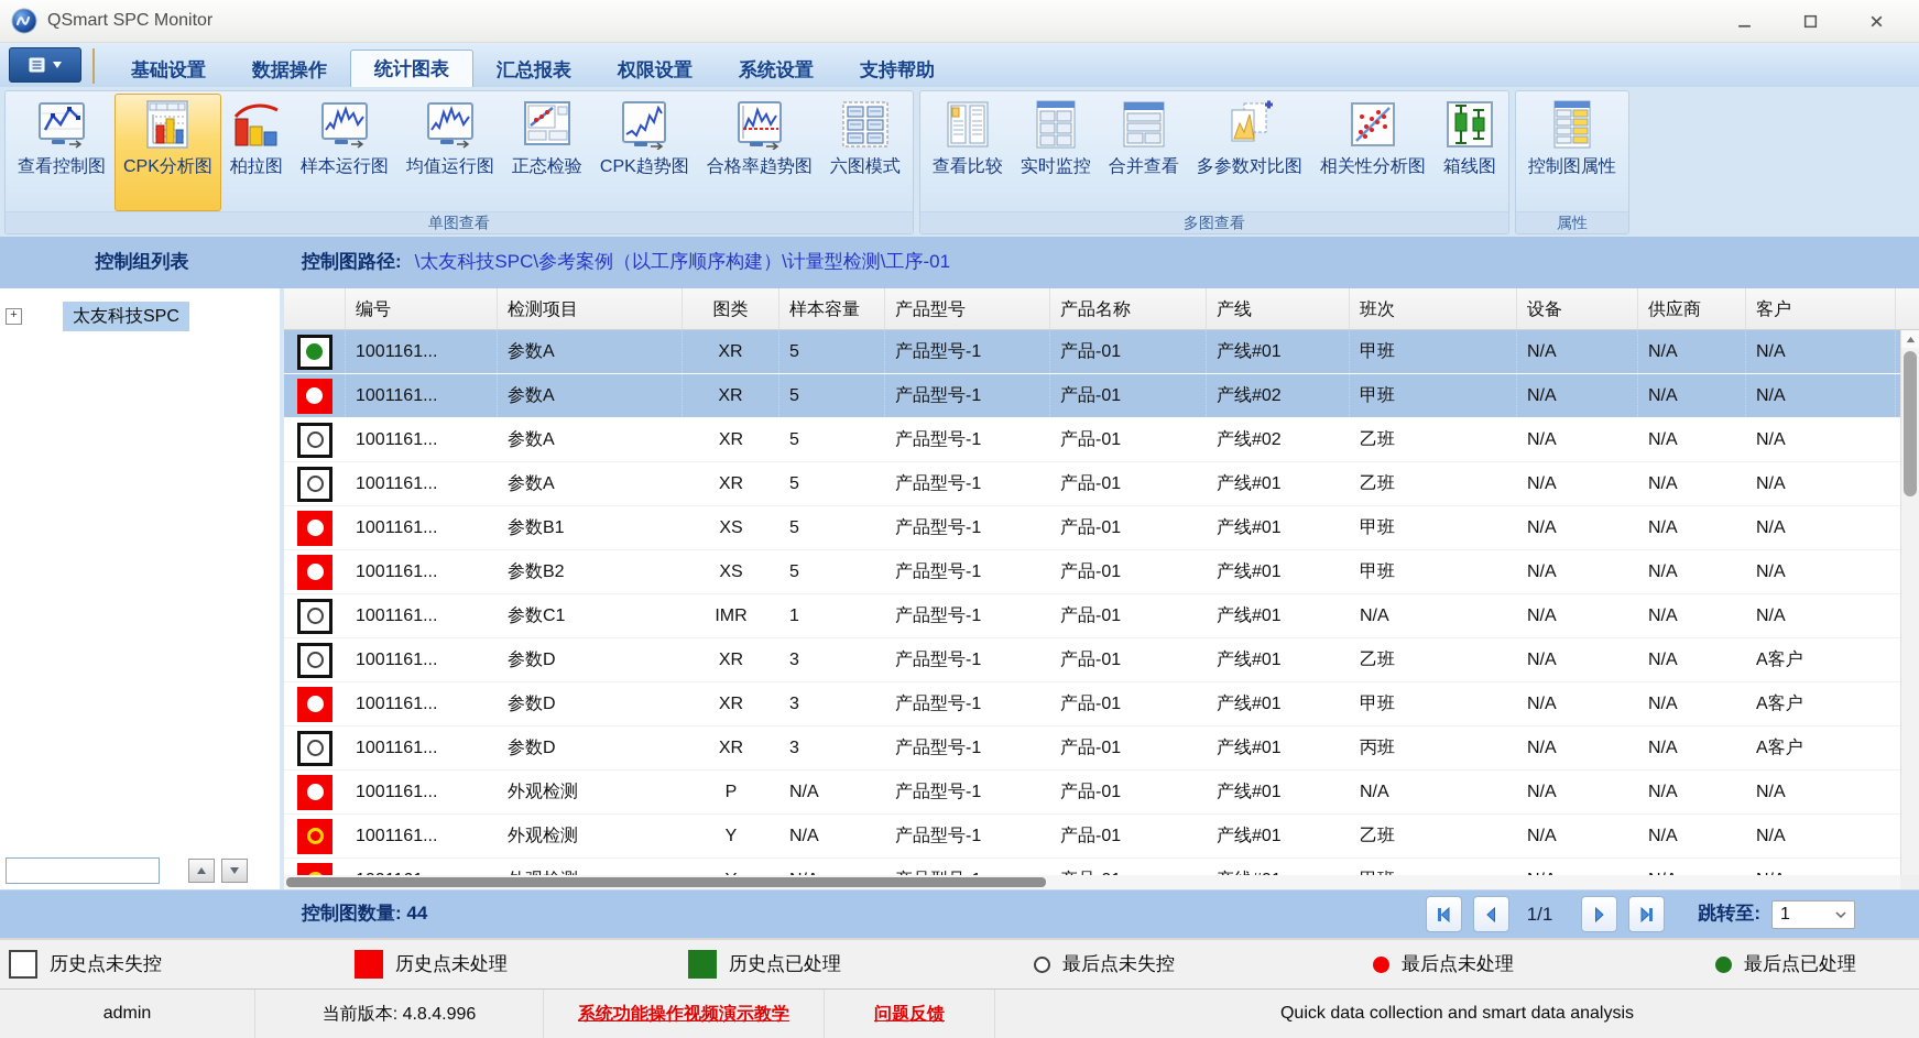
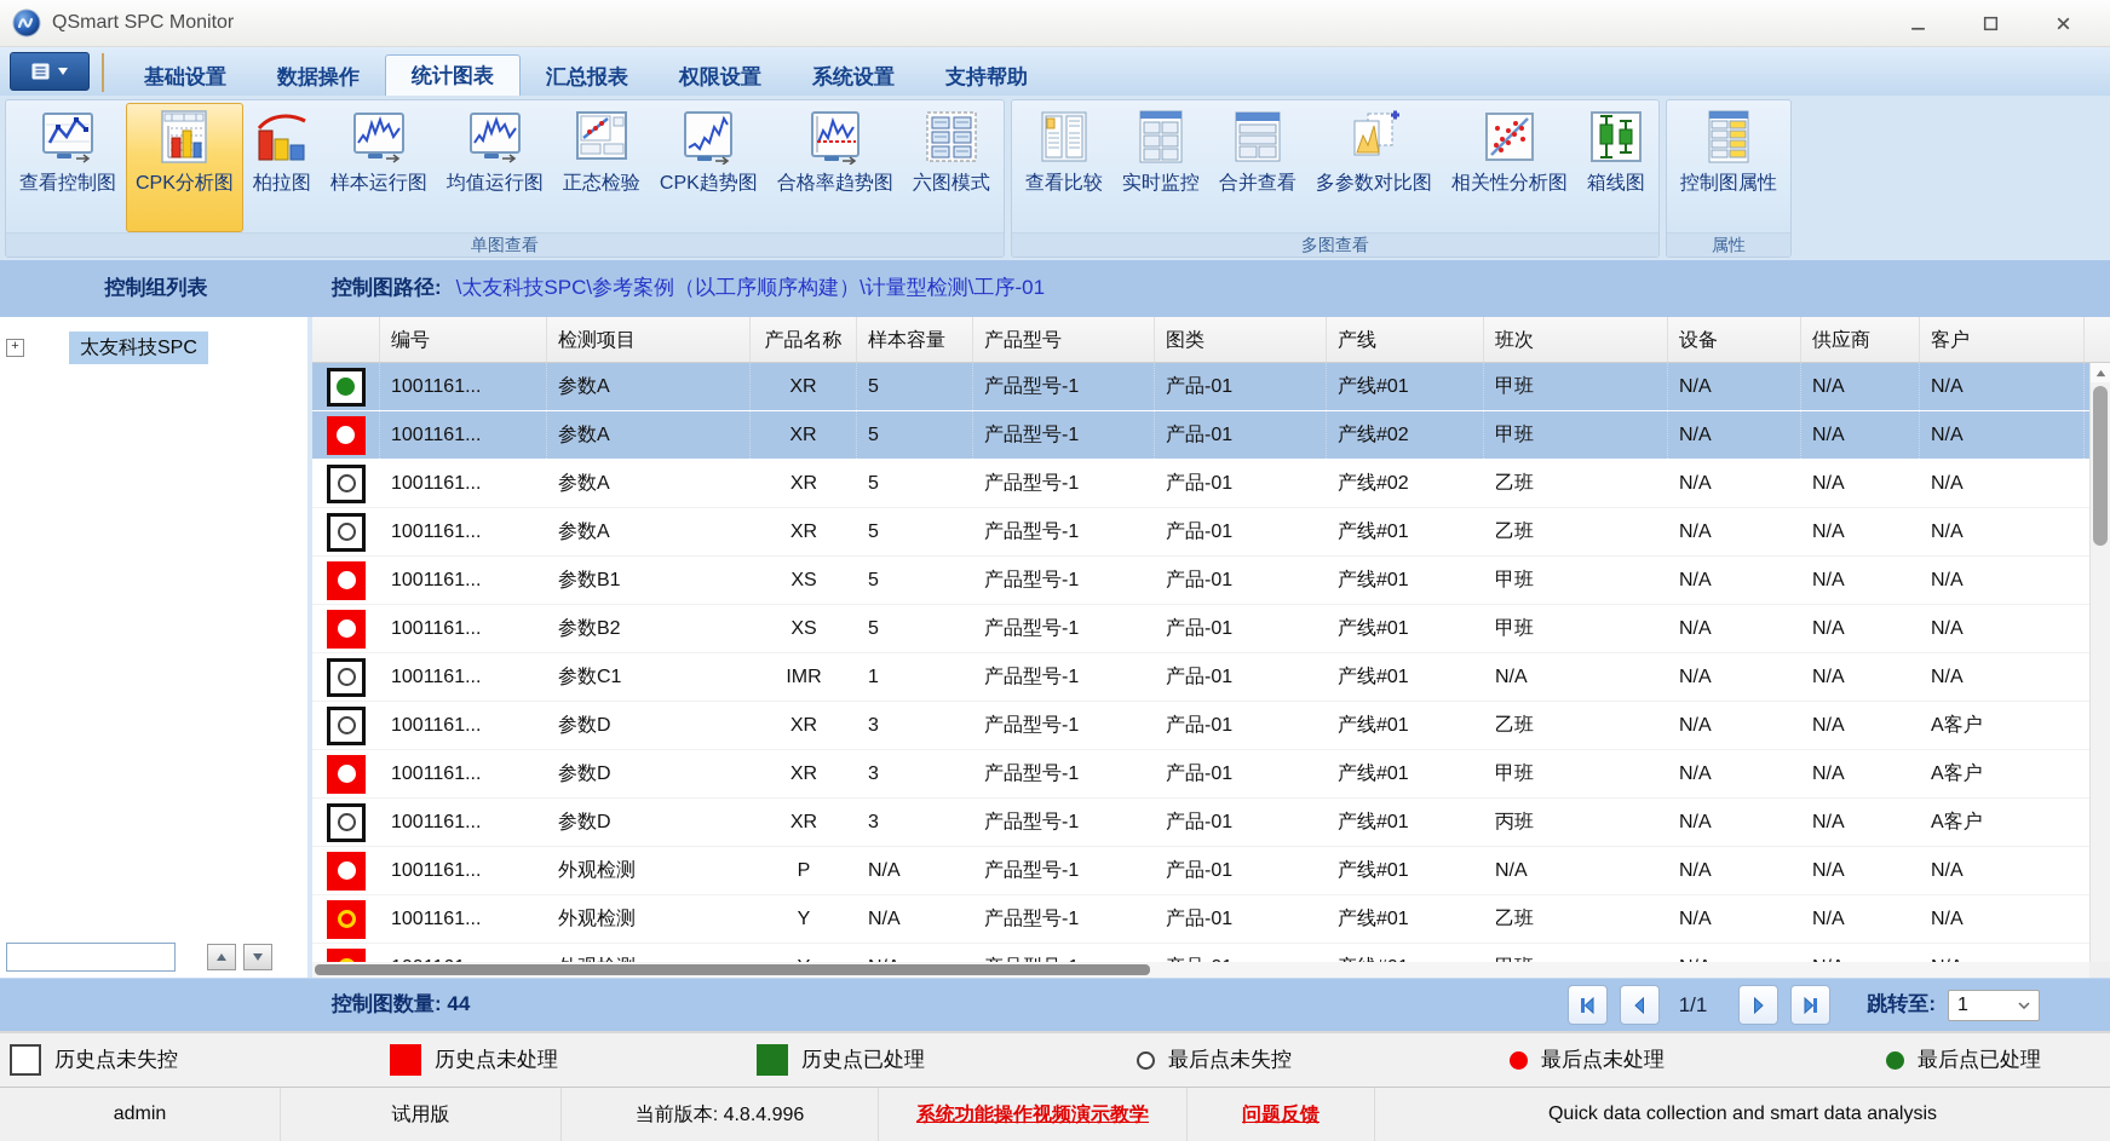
  QSmart SPC Monitor
  基础设置
  数据操作
  统计图表
  汇总报表
  权限设置
  系统设置
  支持帮助
  查看控制图
  CPK分析图
  柏拉图
  样本运行图
  均值运行图
  正态检验
  CPK趋势图
  合格率趋势图
  六图模式
  单图查看
  查看比较
  实时监控
  合并查看
  多参数对比图
  相关性分析图
  箱线图
  多图查看
  控制图属性
  属性
  控制组列表
  控制图路径:
  \太友科技SPC\参考案例（以工序顺序构建）\计量型检测\工序-01
  +
  太友科技SPC
  编号
  检测项目
- 图类
+ 产品名称
  样本容量
  产品型号
- 产品名称
+ 图类
  产线
  班次
  设备
  供应商
  客户
  1001161...
  参数A
  XR
  5
  产品型号-1
  产品-01
  产线#01
  甲班
  N/A
  N/A
  N/A
  1001161...
  参数A
  XR
  5
  产品型号-1
  产品-01
  产线#02
  甲班
  N/A
  N/A
  N/A
  1001161...
  参数A
  XR
  5
  产品型号-1
  产品-01
  产线#02
  乙班
  N/A
  N/A
  N/A
  1001161...
  参数A
  XR
  5
  产品型号-1
  产品-01
  产线#01
  乙班
  N/A
  N/A
  N/A
  1001161...
  参数B1
  XS
  5
  产品型号-1
  产品-01
  产线#01
  甲班
  N/A
  N/A
  N/A
  1001161...
  参数B2
  XS
  5
  产品型号-1
  产品-01
  产线#01
  甲班
  N/A
  N/A
  N/A
  1001161...
  参数C1
  IMR
  1
  产品型号-1
  产品-01
  产线#01
  N/A
  N/A
  N/A
  N/A
  1001161...
  参数D
  XR
  3
  产品型号-1
  产品-01
  产线#01
  乙班
  N/A
  N/A
  A客户
  1001161...
  参数D
  XR
  3
  产品型号-1
  产品-01
  产线#01
  甲班
  N/A
  N/A
  A客户
  1001161...
  参数D
  XR
  3
  产品型号-1
  产品-01
  产线#01
  丙班
  N/A
  N/A
  A客户
  1001161...
  外观检测
  P
  N/A
  产品型号-1
  产品-01
  产线#01
  N/A
  N/A
  N/A
  N/A
  1001161...
  外观检测
  Y
  N/A
  产品型号-1
  产品-01
  产线#01
  乙班
  N/A
  N/A
  N/A
  控制图数量: 44
  1/1
  跳转至:
  1
  历史点未失控
  历史点未处理
  历史点已处理
  最后点未失控
  最后点未处理
  最后点已处理
  admin
+ 试用版
  当前版本: 4.8.4.996
  系统功能操作视频演示教学
  问题反馈
  Quick data collection and smart data analysis
